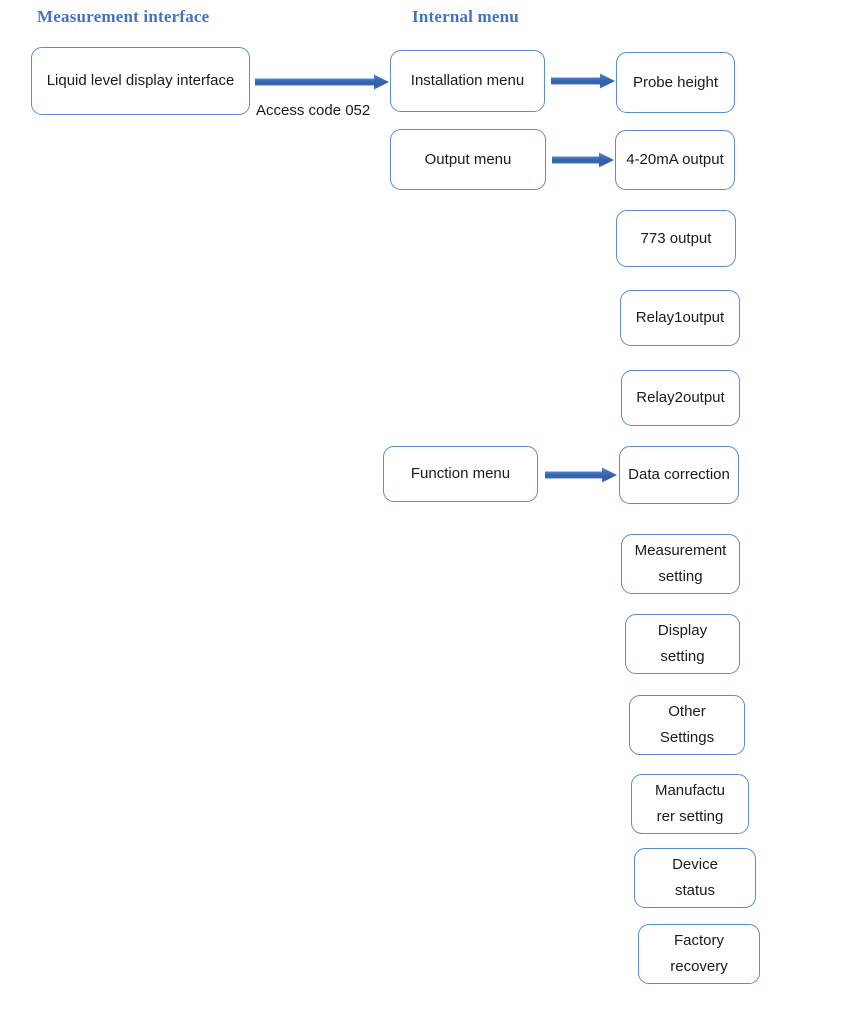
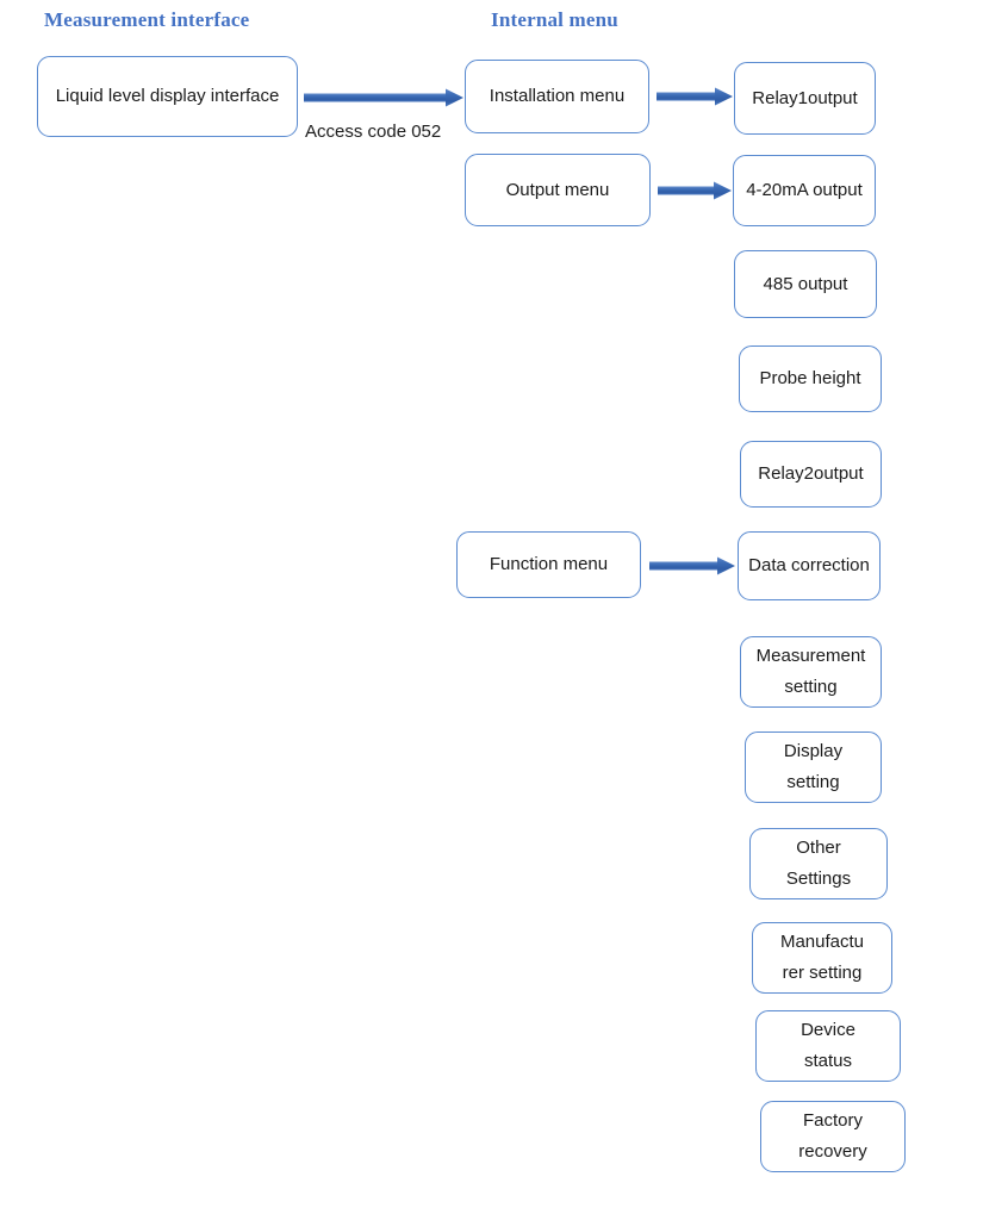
  Measurement interface
  Internal menu
  Liquid level display interface
  Installation menu
- Probe height
+ Relay1output
  Output menu
  4-20mA output
- 773 output
+ 485 output
- Relay1output
+ Probe height
  Relay2output
  Function menu
  Data correction
  Measurement
  setting
  Display
  setting
  Other
  Settings
  Manufactu
  rer setting
  Device
  status
  Factory
  recovery
  Access code 052
